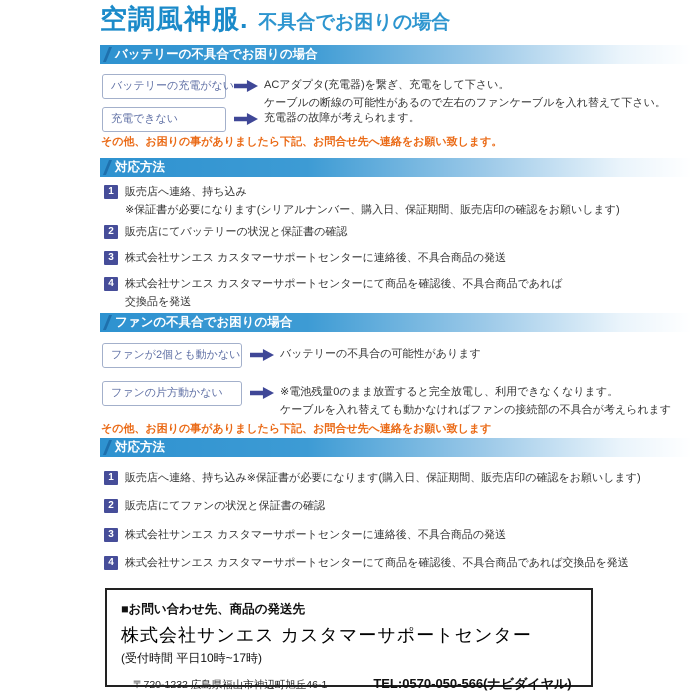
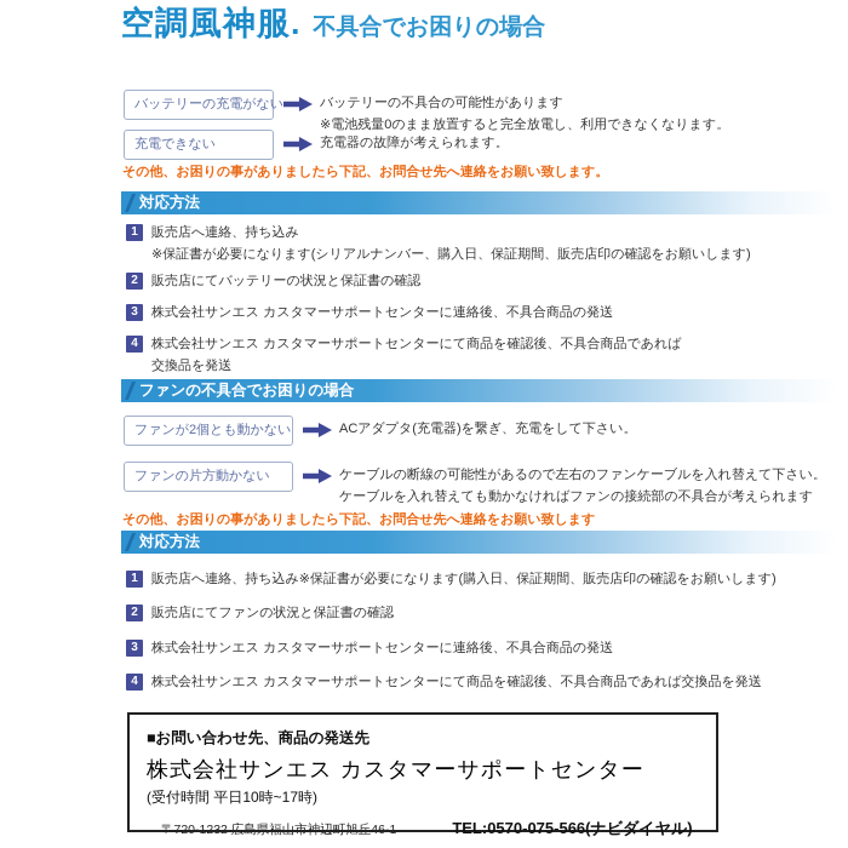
  空調風神服. 不具合でお困りの場合
- バッテリーの不具合でお困りの場合
  バッテリーの充電がない
- ACアダプタ(充電器)を繋ぎ、充電をして下さい。
+ バッテリーの不具合の可能性があります
- ケーブルの断線の可能性があるので左右のファンケーブルを入れ替えて下さい。
+ ※電池残量0のまま放置すると完全放電し、利用できなくなります。
  充電できない
  充電器の故障が考えられます。
  その他、お困りの事がありましたら下記、お問合せ先へ連絡をお願い致します。
  対応方法
  1
  販売店へ連絡、持ち込み
  ※保証書が必要になります(シリアルナンバー、購入日、保証期間、販売店印の確認をお願いします)
  2
  販売店にてバッテリーの状況と保証書の確認
  3
  株式会社サンエス カスタマーサポートセンターに連絡後、不具合商品の発送
  4
  株式会社サンエス カスタマーサポートセンターにて商品を確認後、不具合商品であれば
  交換品を発送
  ファンの不具合でお困りの場合
  ファンが2個とも動かない
- バッテリーの不具合の可能性があります
+ ACアダプタ(充電器)を繋ぎ、充電をして下さい。
  ファンの片方動かない
- ※電池残量0のまま放置すると完全放電し、利用できなくなります。
+ ケーブルの断線の可能性があるので左右のファンケーブルを入れ替えて下さい。
  ケーブルを入れ替えても動かなければファンの接続部の不具合が考えられます
  その他、お困りの事がありましたら下記、お問合せ先へ連絡をお願い致します
  対応方法
  1
  販売店へ連絡、持ち込み※保証書が必要になります(購入日、保証期間、販売店印の確認をお願いします)
  2
  販売店にてファンの状況と保証書の確認
  3
  株式会社サンエス カスタマーサポートセンターに連絡後、不具合商品の発送
  4
  株式会社サンエス カスタマーサポートセンターにて商品を確認後、不具合商品であれば交換品を発送
  ■お問い合わせ先、商品の発送先
  株式会社サンエス カスタマーサポートセンター
  (受付時間 平日10時~17時)
  〒720-1232 広島県福山市神辺町旭丘46-1
- TEL:0570-050-566(ナビダイヤル)
+ TEL:0570-075-566(ナビダイヤル)
